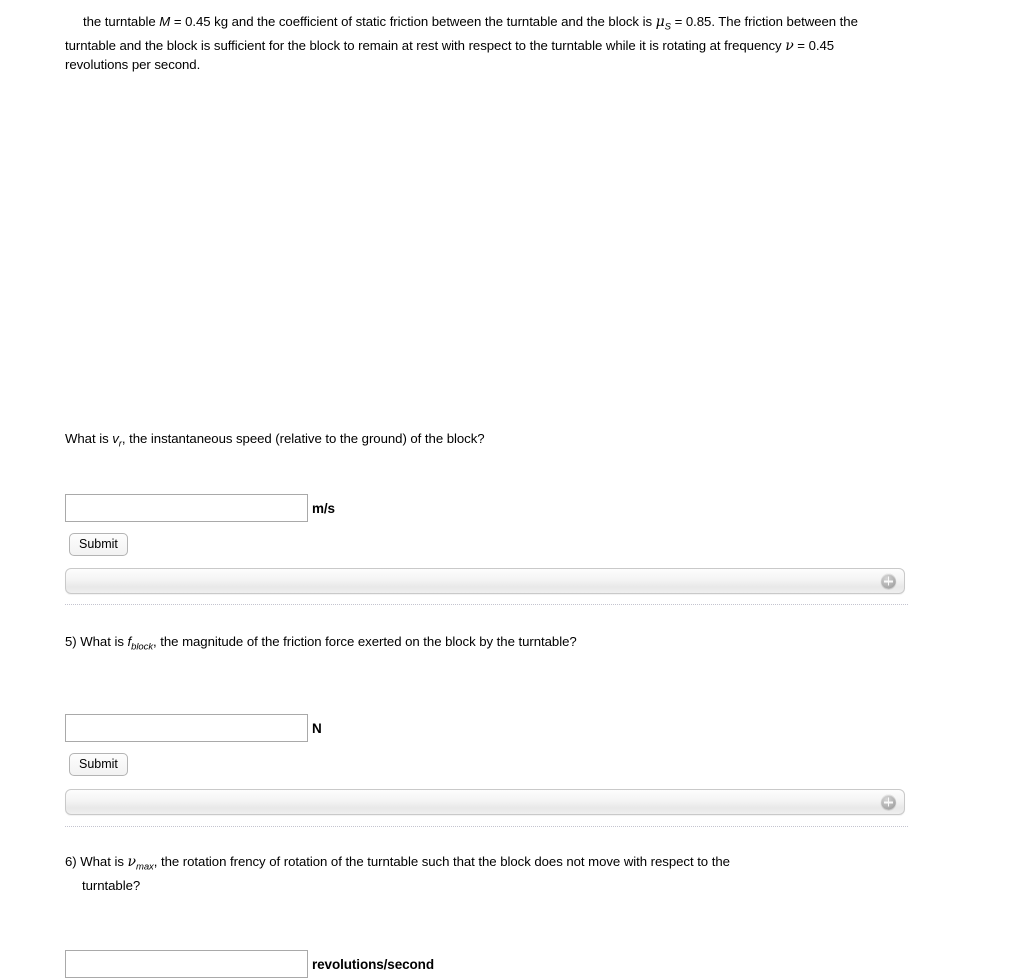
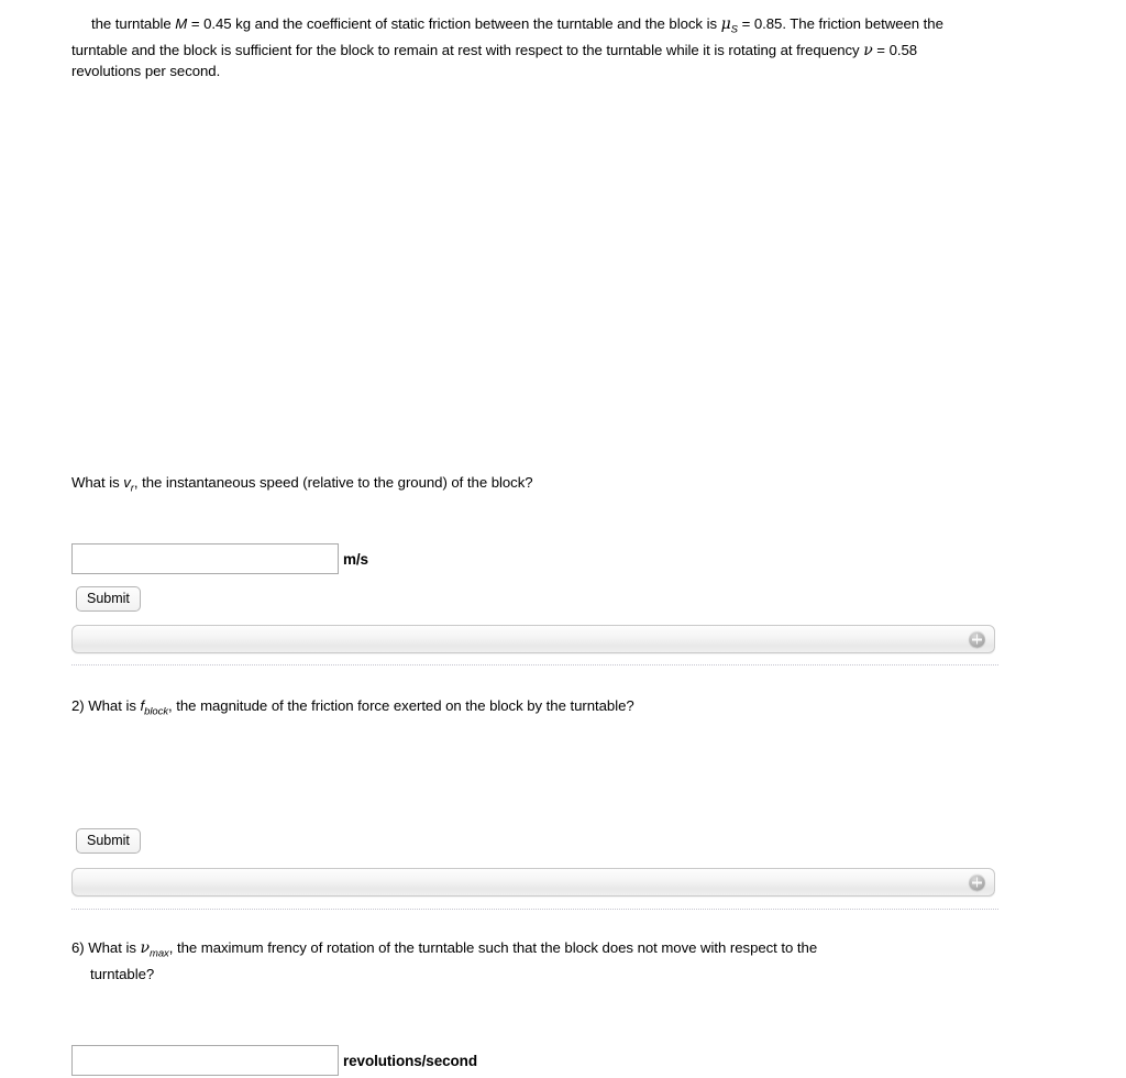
- the turntable M = 0.45 kg and the coefficient of static friction between the turntable and the block is μS = 0.85. The friction between the turntable and the block is sufficient for the block to remain at rest with respect to the turntable while it is rotating at frequency ν = 0.45 revolutions per second.
+ the turntable M = 0.45 kg and the coefficient of static friction between the turntable and the block is μS = 0.85. The friction between the turntable and the block is sufficient for the block to remain at rest with respect to the turntable while it is rotating at frequency ν = 0.58 revolutions per second.
  What is vr, the instantaneous speed (relative to the ground) of the block?
  m/s
  Submit
- 5) What is fblock, the magnitude of the friction force exerted on the block by the turntable?
+ 2) What is fblock, the magnitude of the friction force exerted on the block by the turntable?
- N
  Submit
- 6) What is νmax, the rotation frency of rotation of the turntable such that the block does not move with respect to the
+ 6) What is νmax, the maximum frency of rotation of the turntable such that the block does not move with respect to the
  turntable?
  revolutions/second
